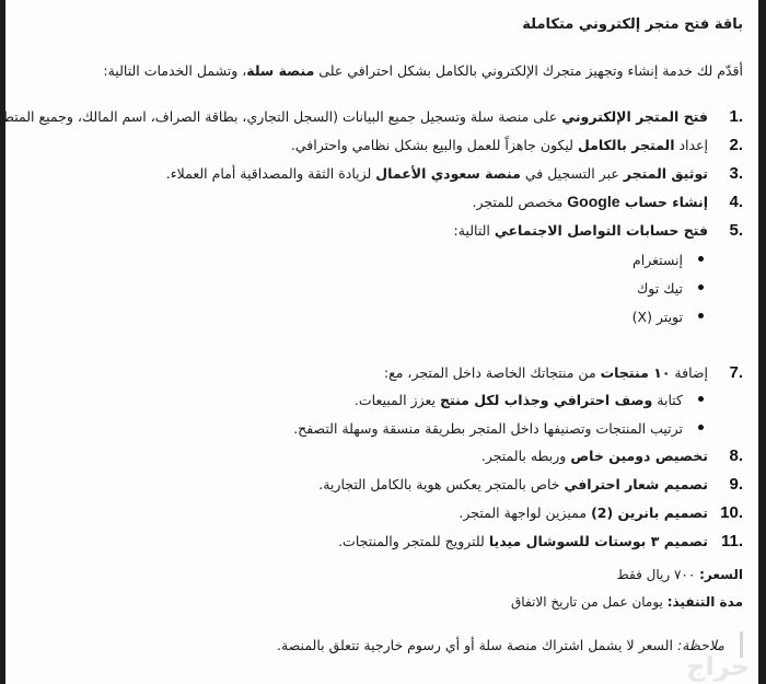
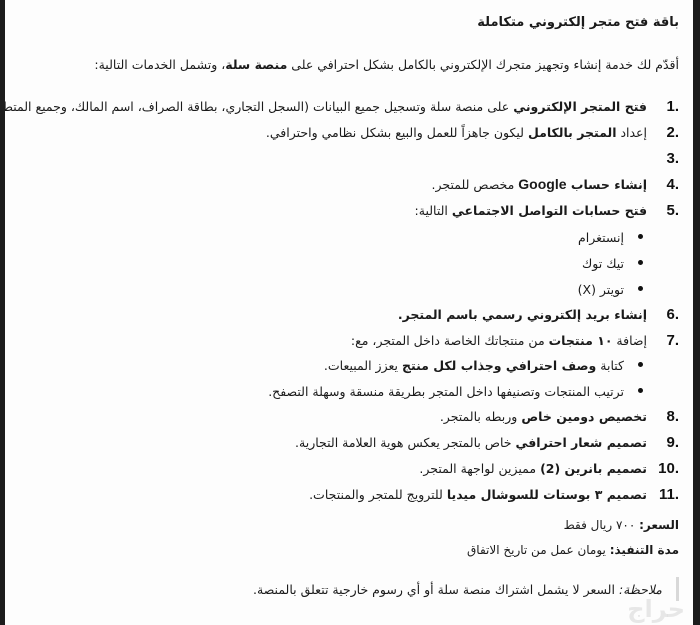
  باقة فتح متجر إلكتروني متكاملة
  أقدّم لك خدمة إنشاء وتجهيز متجرك الإلكتروني بالكامل بشكل احترافي على منصة سلة، وتشمل الخدمات التالية:
  1.
  فتح المتجر الإلكتروني على منصة سلة وتسجيل جميع البيانات (السجل التجاري، بطاقة الصراف، اسم المالك، وجميع المتط
  2.
  إعداد المتجر بالكامل ليكون جاهزاً للعمل والبيع بشكل نظامي واحترافي.
  3.
- توثيق المتجر عبر التسجيل في منصة سعودي الأعمال لزيادة الثقة والمصداقية أمام العملاء.
  4.
  إنشاء حساب Google مخصص للمتجر.
  5.
  فتح حسابات التواصل الاجتماعي التالية:
  إنستغرام
  تيك توك
  تويتر (X)
+ 6.
+ إنشاء بريد إلكتروني رسمي باسم المتجر.
  7.
  إضافة ١٠ منتجات من منتجاتك الخاصة داخل المتجر، مع:
  كتابة وصف احترافي وجذاب لكل منتج يعزز المبيعات.
  ترتيب المنتجات وتصنيفها داخل المتجر بطريقة منسقة وسهلة التصفح.
  8.
  تخصيص دومين خاص وربطه بالمتجر.
  9.
- تصميم شعار احترافي خاص بالمتجر يعكس هوية بالكامل التجارية.
+ تصميم شعار احترافي خاص بالمتجر يعكس هوية العلامة التجارية.
  10.
  تصميم بانرين (2) مميزين لواجهة المتجر.
  11.
  تصميم ٣ بوستات للسوشال ميديا للترويج للمتجر والمنتجات.
  السعر: ٧٠٠ ريال فقط
  مدة التنفيذ: يومان عمل من تاريخ الاتفاق
  ملاحظة: السعر لا يشمل اشتراك منصة سلة أو أي رسوم خارجية تتعلق بالمنصة.
